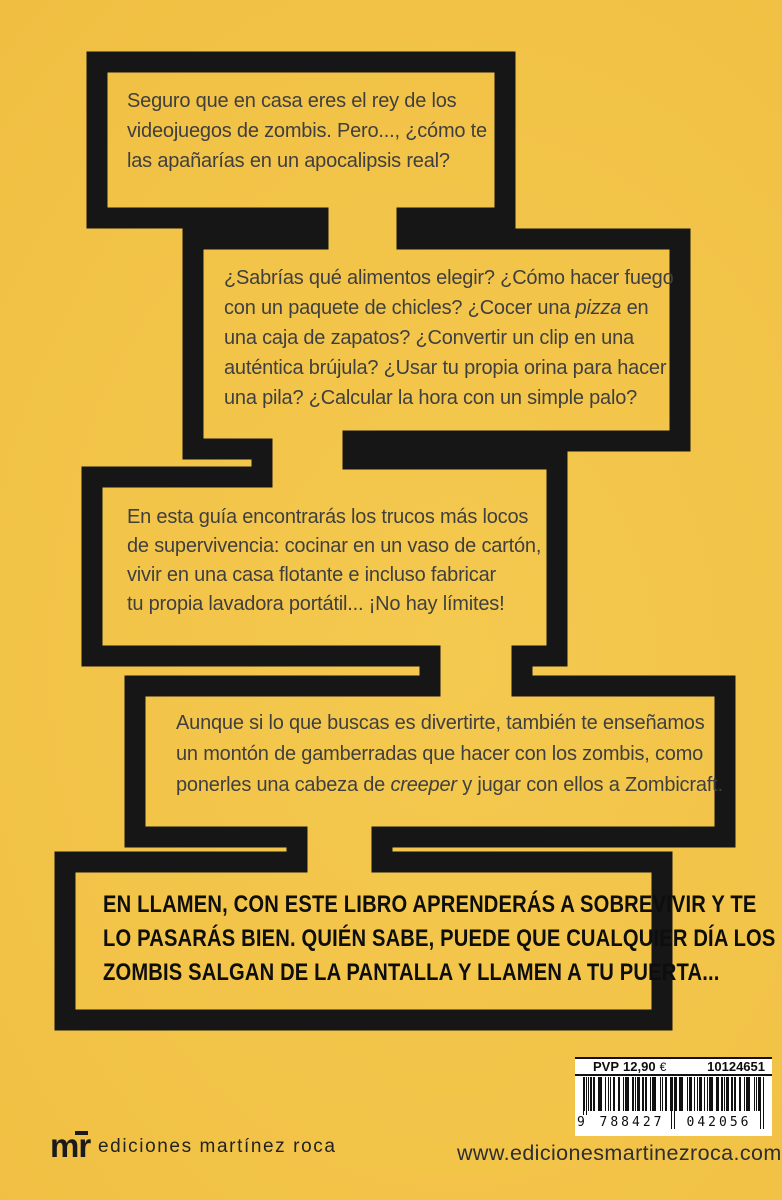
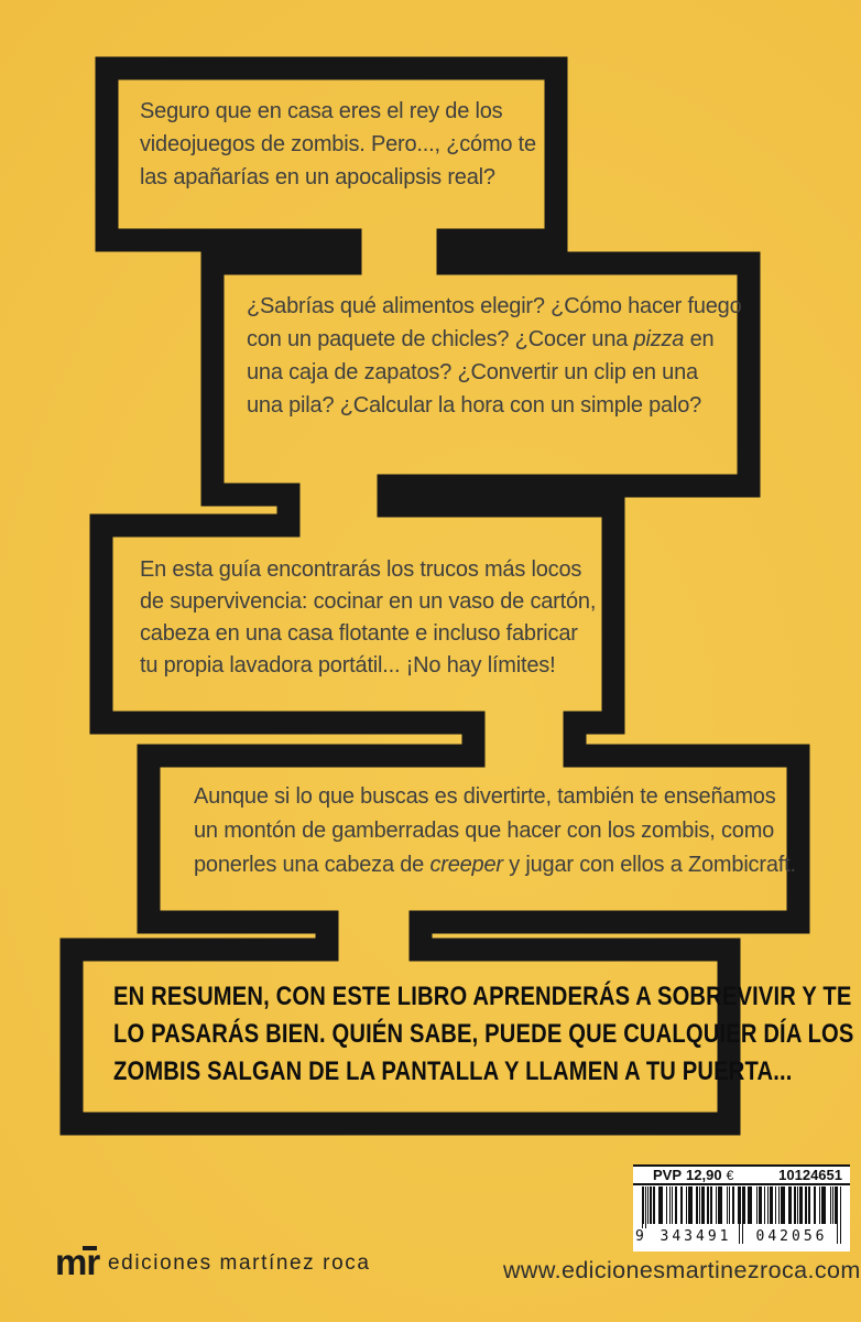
  Seguro que en casa eres el rey de los
  videojuegos de zombis. Pero..., ¿cómo te
  las apañarías en un apocalipsis real?
  ¿Sabrías qué alimentos elegir? ¿Cómo hacer fuego
  con un paquete de chicles? ¿Cocer una pizza en
  una caja de zapatos? ¿Convertir un clip en una
- auténtica brújula? ¿Usar tu propia orina para hacer
  una pila? ¿Calcular la hora con un simple palo?
  En esta guía encontrarás los trucos más locos
  de supervivencia: cocinar en un vaso de cartón,
- vivir en una casa flotante e incluso fabricar
+ cabeza en una casa flotante e incluso fabricar
  tu propia lavadora portátil... ¡No hay límites!
  Aunque si lo que buscas es divertirte, también te enseñamos
  un montón de gamberradas que hacer con los zombis, como
  ponerles una cabeza de creeper y jugar con ellos a Zombicraft.
- EN LLAMEN, CON ESTE LIBRO APRENDERÁS A SOBREVIVIR Y TE
+ EN RESUMEN, CON ESTE LIBRO APRENDERÁS A SOBREVIVIR Y TE
  LO PASARÁS BIEN. QUIÉN SABE, PUEDE QUE CUALQUIER DÍA LOS
  ZOMBIS SALGAN DE LA PANTALLA Y LLAMEN A TU PUERTA...
  PVP
  12,90
  €
  10124651
  9
- 788427
+ 343491
  042056
  mr
  ediciones martínez roca
  www.edicionesmartinezroca.com
